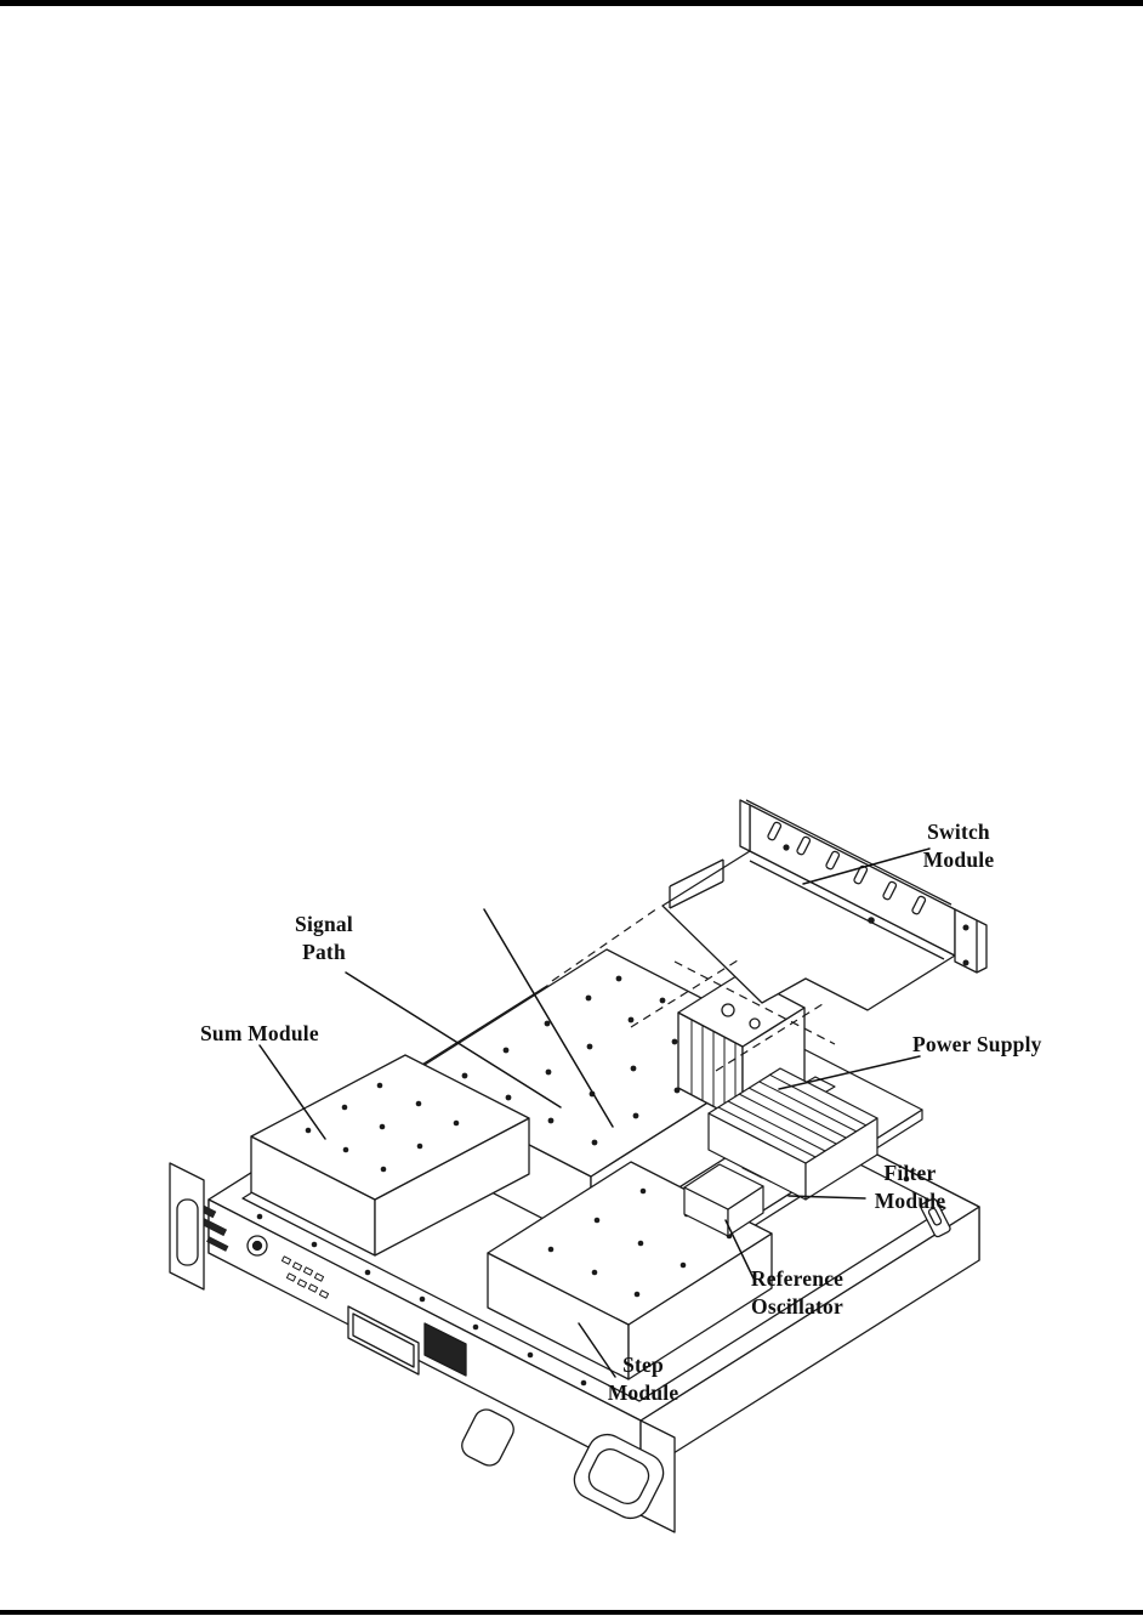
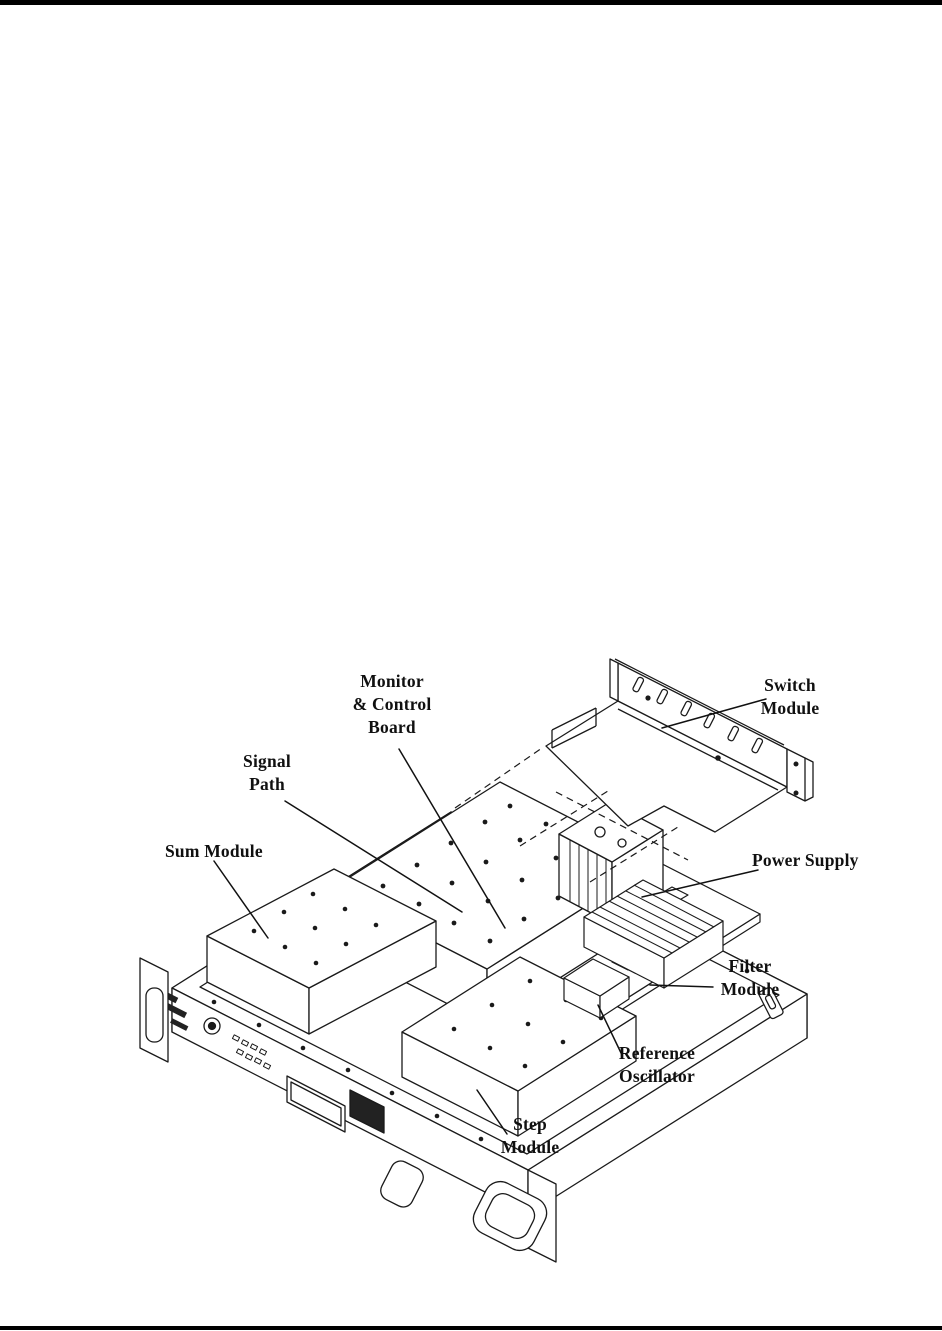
+ Monitor
+ & Control
+ Board
  Switch
  Module
  Signal
  Path
  Sum Module
  Power Supply
  Filter
  Module
  Reference
  Oscillator
  Step
  Module
